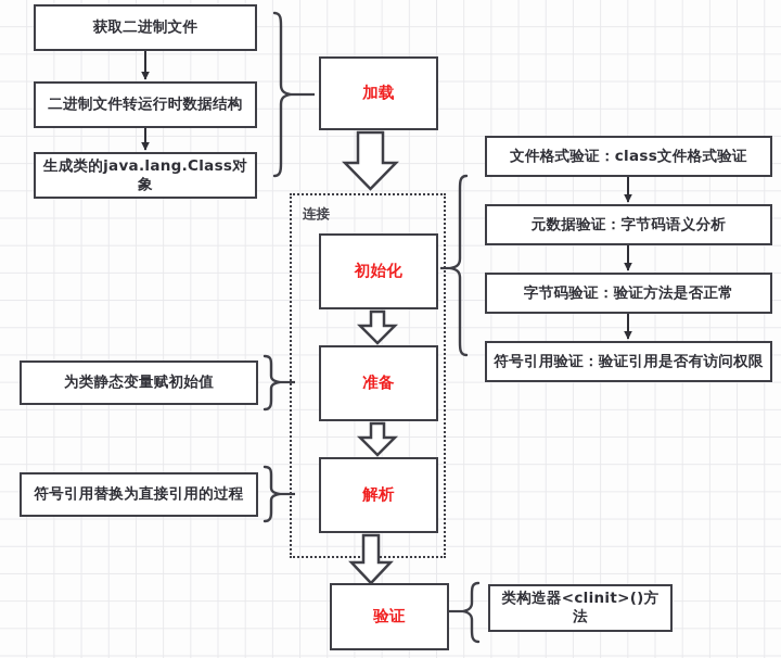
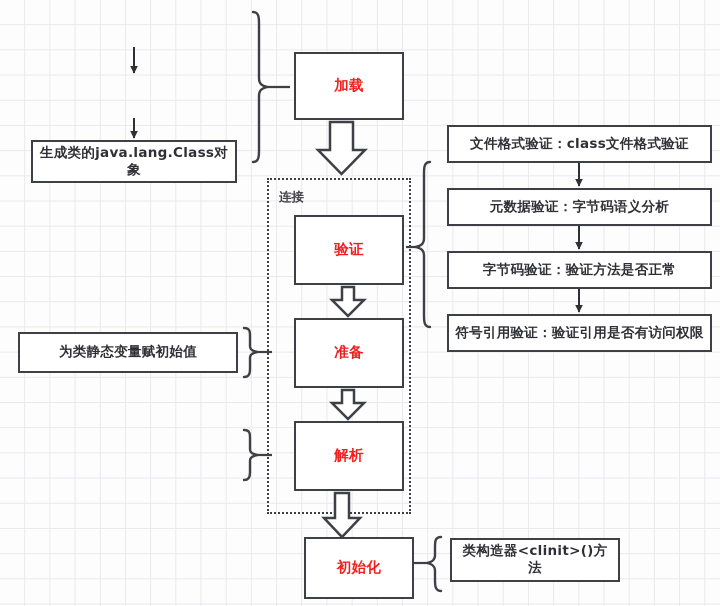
- 获取二进制文件
- 二进制文件转运行时数据结构
  生成类的java.lang.Class对象
  加载
  连接
- 初始化
+ 验证
  准备
  解析
- 验证
+ 初始化
  文件格式验证：class文件格式验证
  元数据验证：字节码语义分析
  字节码验证：验证方法是否正常
  符号引用验证：验证引用是否有访问权限
  为类静态变量赋初始值
- 符号引用替换为直接引用的过程
  类构造器<clinit>()方法
